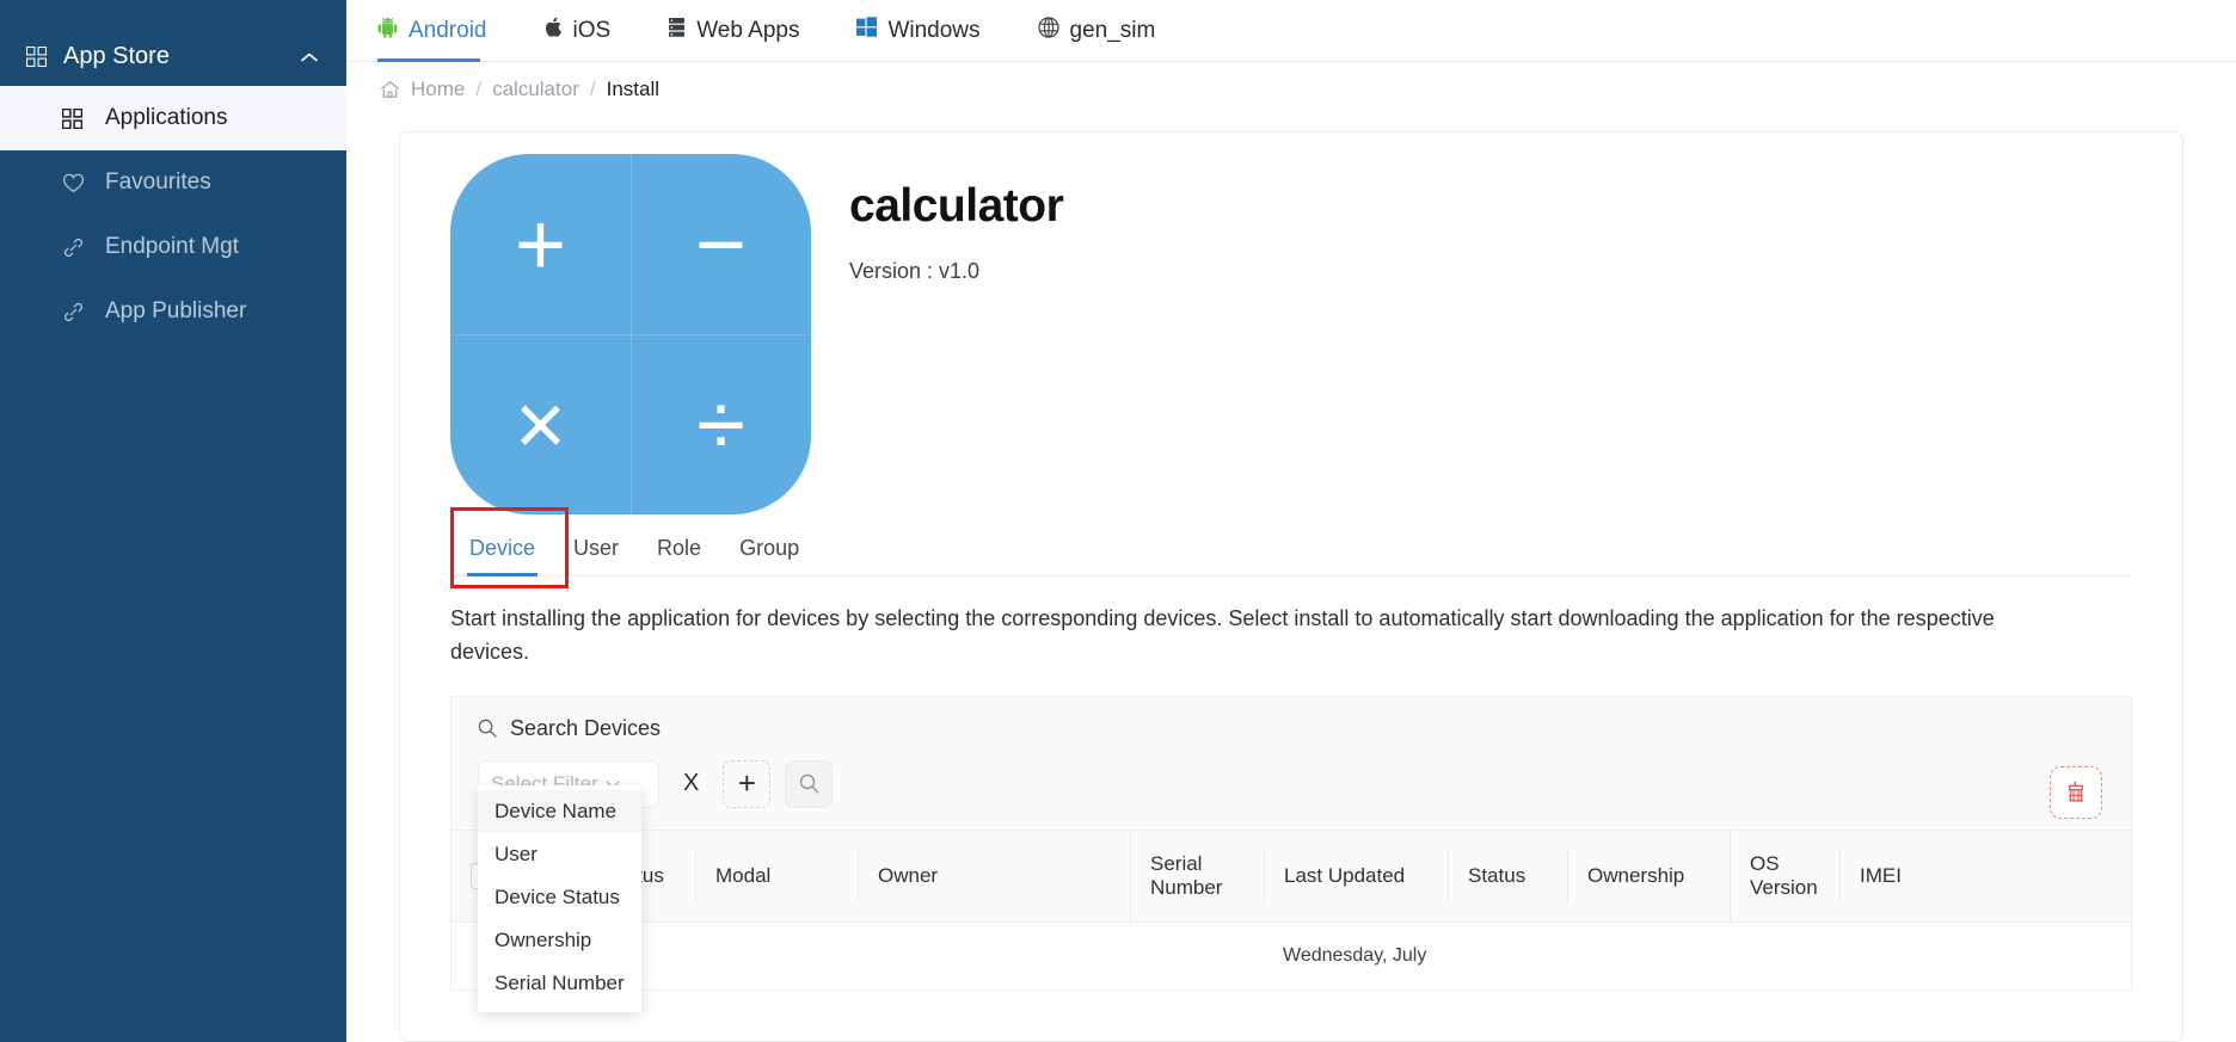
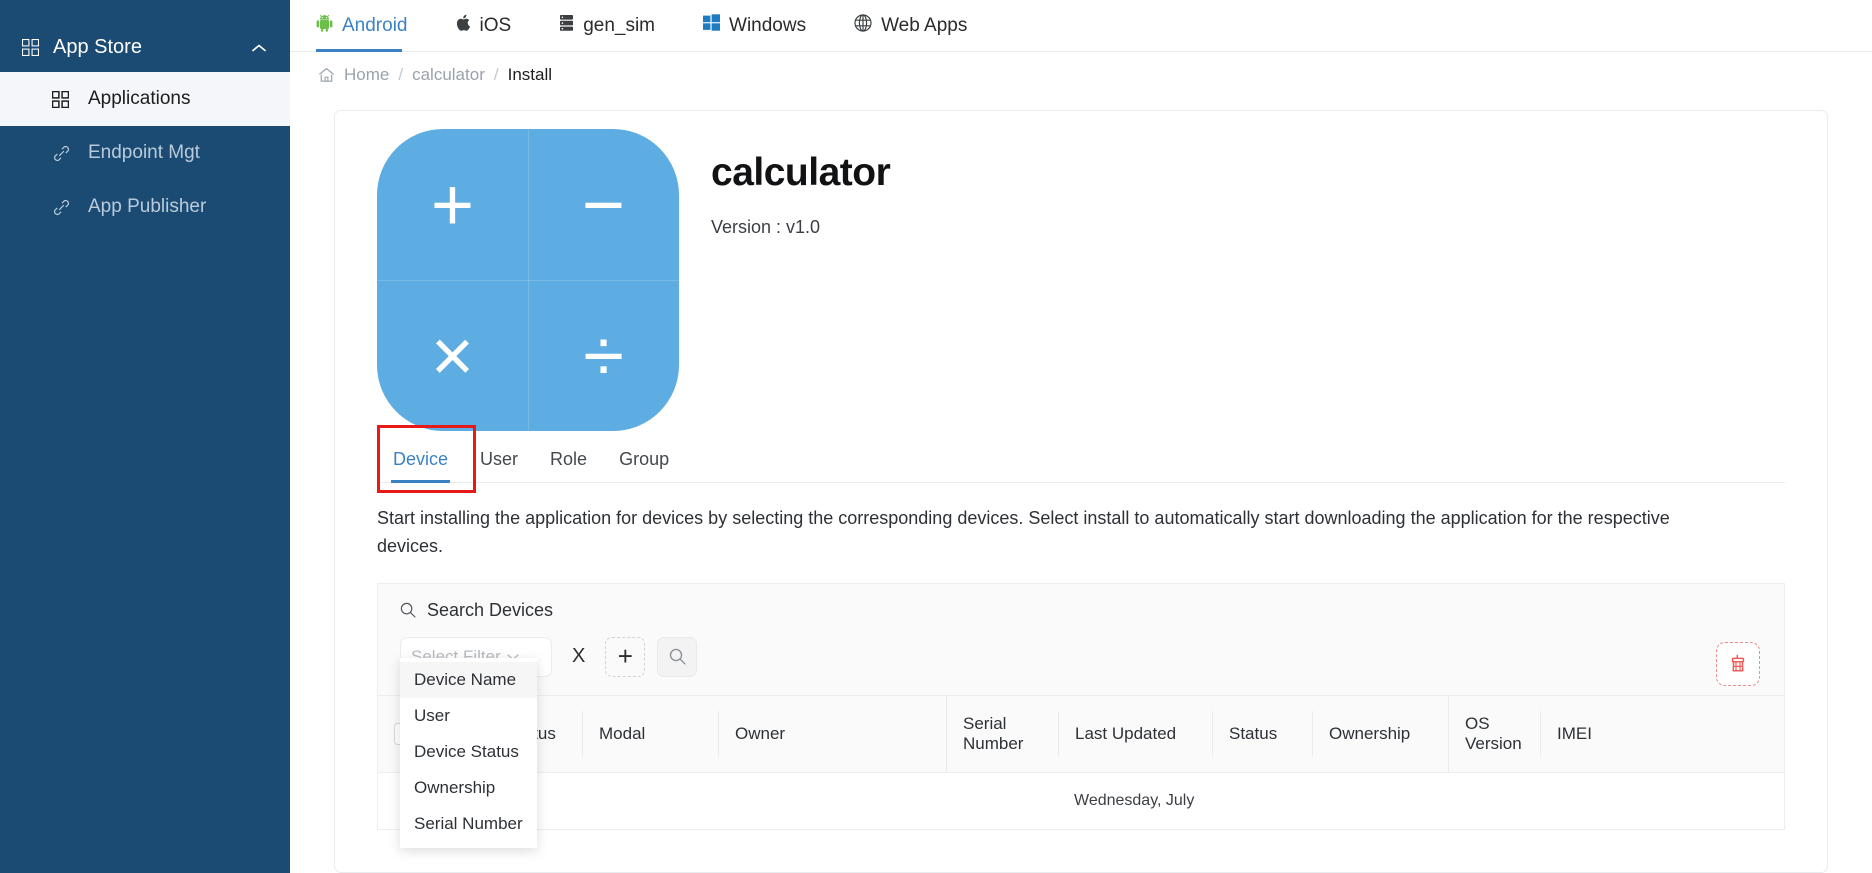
  App Store
  Applications
- Favourites
  Endpoint Mgt
  App Publisher
  Android
  iOS
- Web Apps
+ gen_sim
  Windows
- gen_sim
+ Web Apps
  Home
  /
  calculator
  /
  Install
  +
  −
  ×
  ÷
  calculator
  Version : v1.0
  Device
  User
  Role
  Group
  Start installing the application for devices by selecting the corresponding devices. Select install to automatically start downloading the application for the respective devices.
  Search Devices
  Select Filter
  X
  +
  Device Name
  User
  Device Status
  Ownership
  Serial Number
  Modal
  Owner
  Serial Number
  Last Updated
  Status
  Ownership
  OS Version
  IMEI
  Wednesday, July
